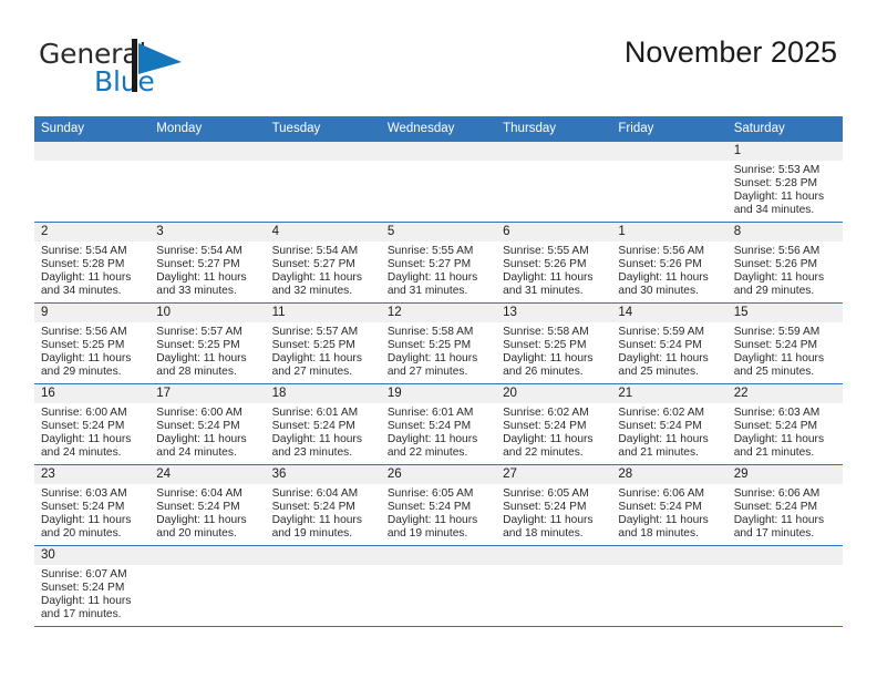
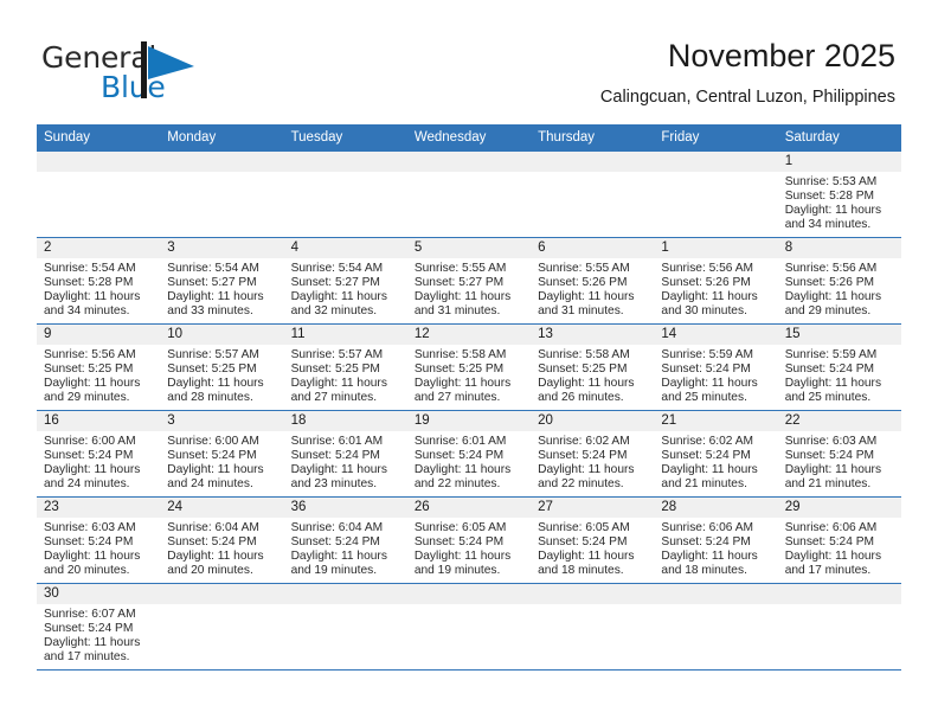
  Genera
  Blue
  November 2025
+ Calingcuan, Central Luzon, Philippines
  Sunday	Monday	Tuesday	Wednesday	Thursday	Friday	Saturday
  						1Sunrise: 5:53 AMSunset: 5:28 PMDaylight: 11 hoursand 34 minutes.
  2Sunrise: 5:54 AMSunset: 5:28 PMDaylight: 11 hoursand 34 minutes.	3Sunrise: 5:54 AMSunset: 5:27 PMDaylight: 11 hoursand 33 minutes.	4Sunrise: 5:54 AMSunset: 5:27 PMDaylight: 11 hoursand 32 minutes.	5Sunrise: 5:55 AMSunset: 5:27 PMDaylight: 11 hoursand 31 minutes.	6Sunrise: 5:55 AMSunset: 5:26 PMDaylight: 11 hoursand 31 minutes.	1Sunrise: 5:56 AMSunset: 5:26 PMDaylight: 11 hoursand 30 minutes.	8Sunrise: 5:56 AMSunset: 5:26 PMDaylight: 11 hoursand 29 minutes.
  9Sunrise: 5:56 AMSunset: 5:25 PMDaylight: 11 hoursand 29 minutes.	10Sunrise: 5:57 AMSunset: 5:25 PMDaylight: 11 hoursand 28 minutes.	11Sunrise: 5:57 AMSunset: 5:25 PMDaylight: 11 hoursand 27 minutes.	12Sunrise: 5:58 AMSunset: 5:25 PMDaylight: 11 hoursand 27 minutes.	13Sunrise: 5:58 AMSunset: 5:25 PMDaylight: 11 hoursand 26 minutes.	14Sunrise: 5:59 AMSunset: 5:24 PMDaylight: 11 hoursand 25 minutes.	15Sunrise: 5:59 AMSunset: 5:24 PMDaylight: 11 hoursand 25 minutes.
- 16Sunrise: 6:00 AMSunset: 5:24 PMDaylight: 11 hoursand 24 minutes.	17Sunrise: 6:00 AMSunset: 5:24 PMDaylight: 11 hoursand 24 minutes.	18Sunrise: 6:01 AMSunset: 5:24 PMDaylight: 11 hoursand 23 minutes.	19Sunrise: 6:01 AMSunset: 5:24 PMDaylight: 11 hoursand 22 minutes.	20Sunrise: 6:02 AMSunset: 5:24 PMDaylight: 11 hoursand 22 minutes.	21Sunrise: 6:02 AMSunset: 5:24 PMDaylight: 11 hoursand 21 minutes.	22Sunrise: 6:03 AMSunset: 5:24 PMDaylight: 11 hoursand 21 minutes.
+ 16Sunrise: 6:00 AMSunset: 5:24 PMDaylight: 11 hoursand 24 minutes.	3Sunrise: 6:00 AMSunset: 5:24 PMDaylight: 11 hoursand 24 minutes.	18Sunrise: 6:01 AMSunset: 5:24 PMDaylight: 11 hoursand 23 minutes.	19Sunrise: 6:01 AMSunset: 5:24 PMDaylight: 11 hoursand 22 minutes.	20Sunrise: 6:02 AMSunset: 5:24 PMDaylight: 11 hoursand 22 minutes.	21Sunrise: 6:02 AMSunset: 5:24 PMDaylight: 11 hoursand 21 minutes.	22Sunrise: 6:03 AMSunset: 5:24 PMDaylight: 11 hoursand 21 minutes.
  23Sunrise: 6:03 AMSunset: 5:24 PMDaylight: 11 hoursand 20 minutes.	24Sunrise: 6:04 AMSunset: 5:24 PMDaylight: 11 hoursand 20 minutes.	36Sunrise: 6:04 AMSunset: 5:24 PMDaylight: 11 hoursand 19 minutes.	26Sunrise: 6:05 AMSunset: 5:24 PMDaylight: 11 hoursand 19 minutes.	27Sunrise: 6:05 AMSunset: 5:24 PMDaylight: 11 hoursand 18 minutes.	28Sunrise: 6:06 AMSunset: 5:24 PMDaylight: 11 hoursand 18 minutes.	29Sunrise: 6:06 AMSunset: 5:24 PMDaylight: 11 hoursand 17 minutes.
  30Sunrise: 6:07 AMSunset: 5:24 PMDaylight: 11 hoursand 17 minutes.
